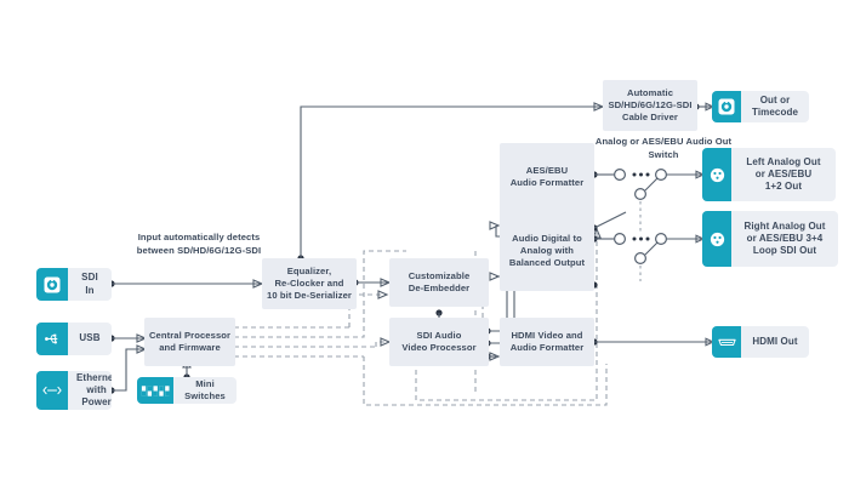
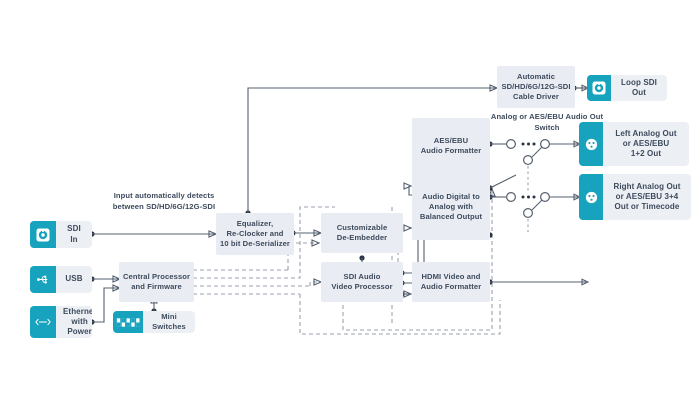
  SDI In
  USB
  Etherne
  with Power
  Input automatically detects between SD/HD/6G/12G-SDI
  Analog or AES/EBU Audio Out Switch
  Equalizer,
  Re-Clocker and
  10 bit De-Serializer
  Central Processor
  and Firmware
  Mini Switches
  Customizable
  De-Embedder
  SDI Audio
  Video Processor
  Automatic
  SD/HD/6G/12G-SDI
  Cable Driver
  AES/EBU
  Audio Formatter
  Audio Digital to
  Analog with
  Balanced Output
  HDMI Video and
  Audio Formatter
- Out or Timecode
+ Loop SDI Out
  Left Analog Out
  or AES/EBU
  1+2 Out
  Right Analog Out
  or AES/EBU 3+4
- Loop SDI Out
+ Out or Timecode
- HDMI Out
